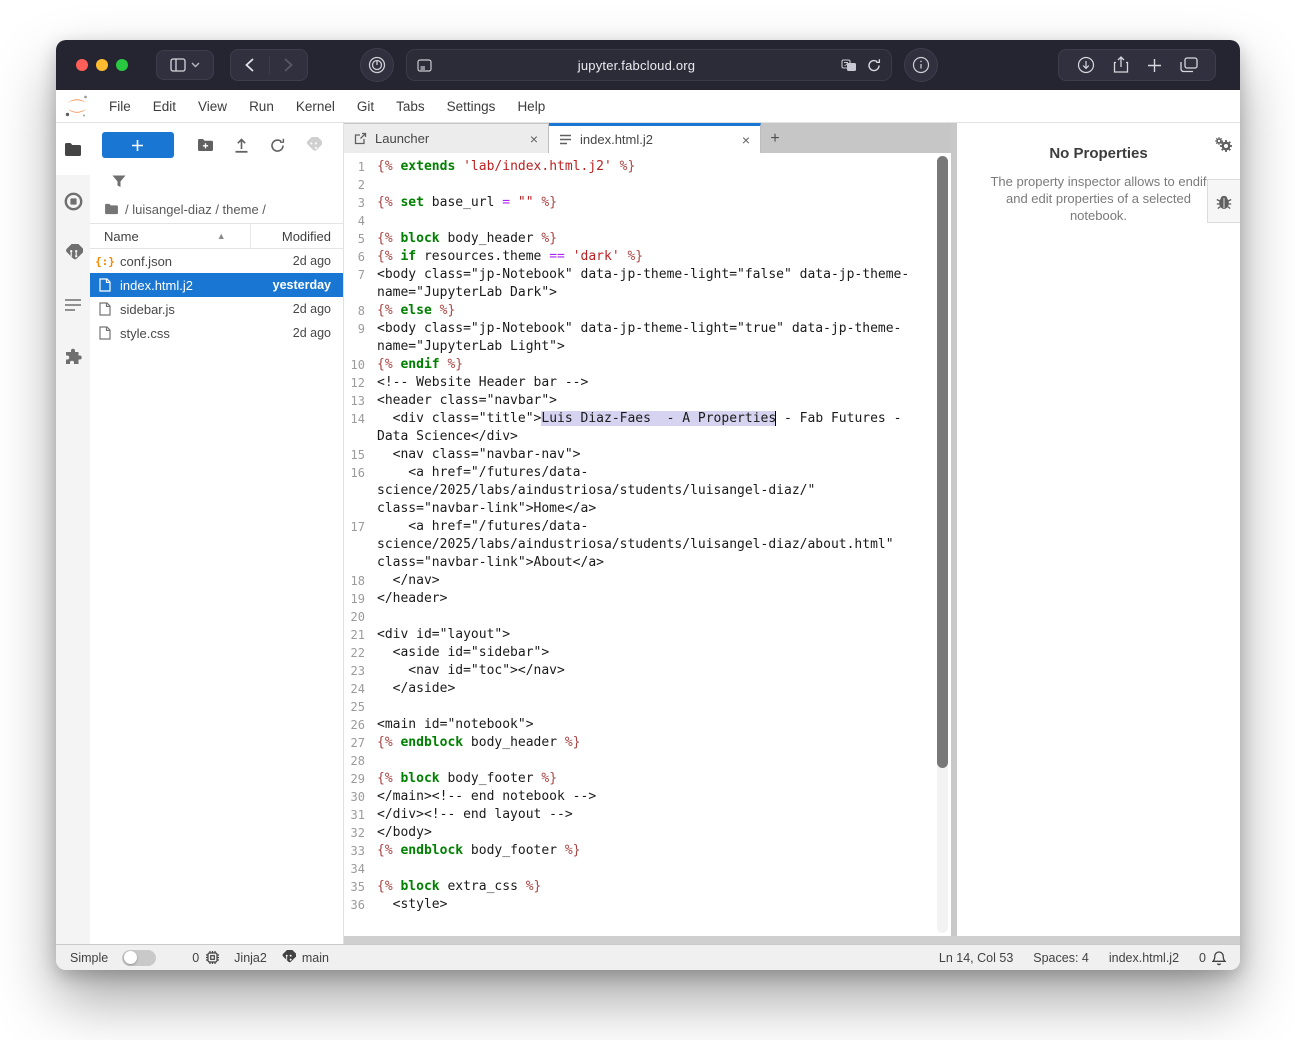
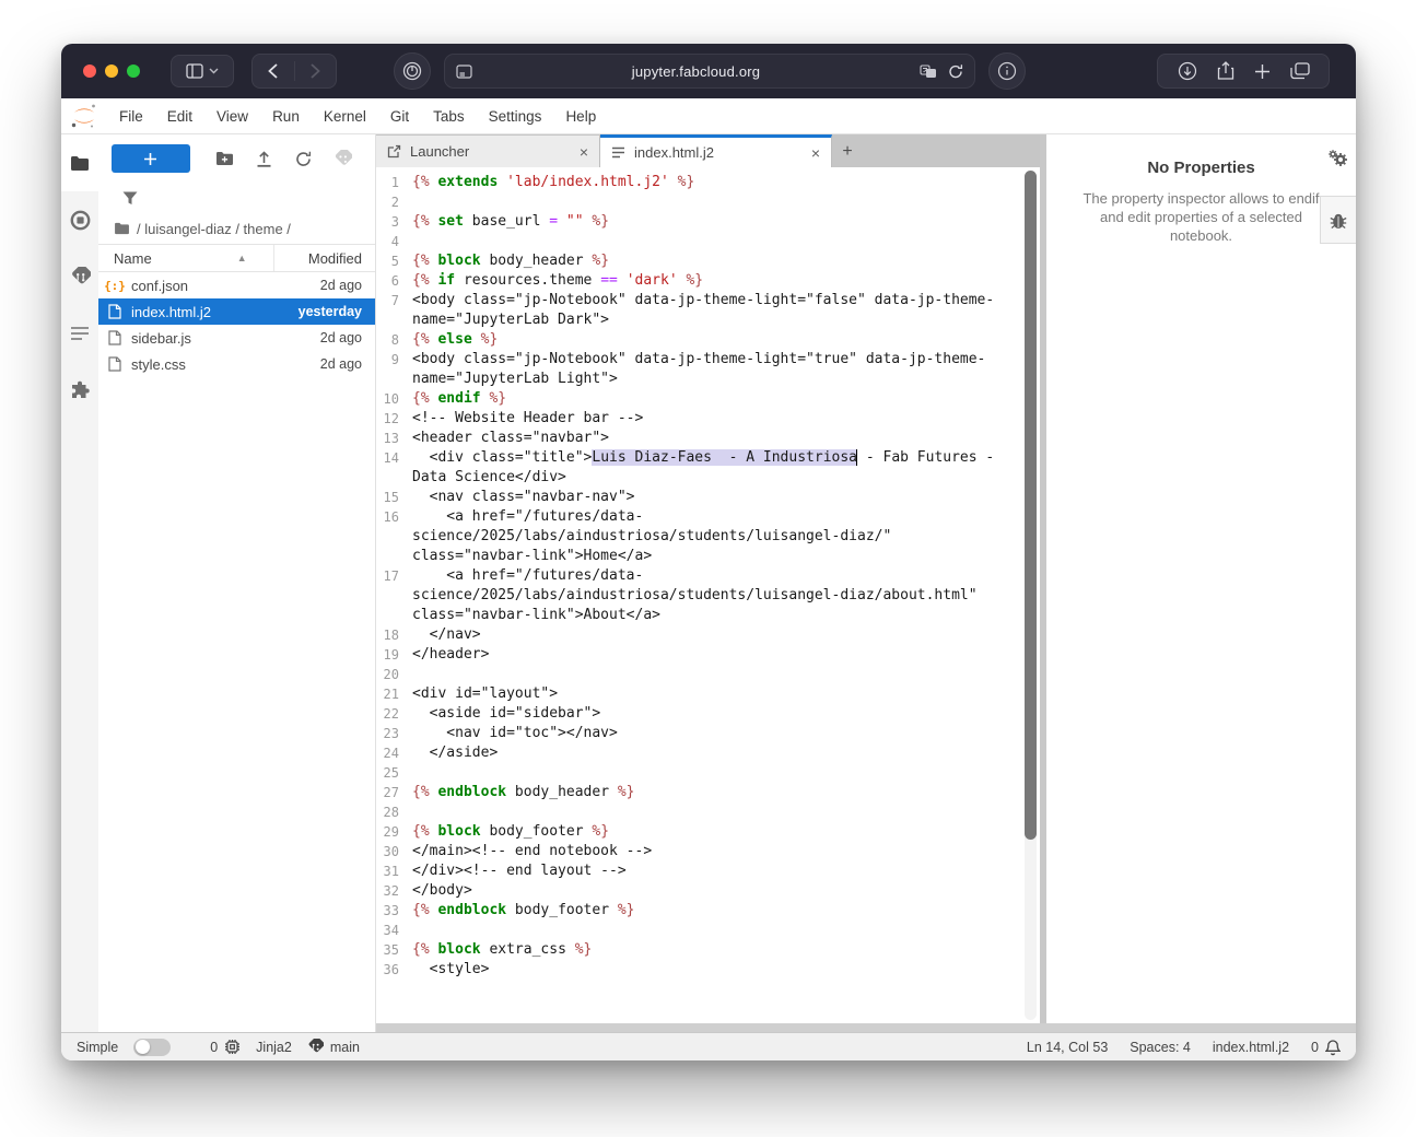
  jupyter.fabcloud.org
  File
  Edit
  View
  Run
  Kernel
  Git
  Tabs
  Settings
  Help
  / luisangel-diaz / theme /
  Name
  ▲
  Modified
  {:}
  conf.json
  2d ago
  index.html.j2
  yesterday
  sidebar.js
  2d ago
  style.css
  2d ago
  Launcher
  ×
  index.html.j2
  ×
  +
  1
  {% extends 'lab/index.html.j2' %}
  2
  3
  {% set base_url = "" %}
  4
  5
  {% block body_header %}
  6
  {% if resources.theme == 'dark' %}
  7
  <body class="jp-Notebook" data-jp-theme-light="false" data-jp-theme-
  name="JupyterLab Dark">
  8
  {% else %}
  9
  <body class="jp-Notebook" data-jp-theme-light="true" data-jp-theme-
  name="JupyterLab Light">
  10
  {% endif %}
  12
  <!-- Website Header bar -->
  13
  <header class="navbar">
  14
- <div class="title">Luis Diaz-Faes - A Properties - Fab Futures -
+ <div class="title">Luis Diaz-Faes - A Industriosa - Fab Futures -
  Data Science</div>
  15
  <nav class="navbar-nav">
  16
  <a href="/futures/data-
  science/2025/labs/aindustriosa/students/luisangel-diaz/"
  class="navbar-link">Home</a>
  17
  <a href="/futures/data-
  science/2025/labs/aindustriosa/students/luisangel-diaz/about.html"
  class="navbar-link">About</a>
  18
  </nav>
  19
  </header>
  20
  21
  <div id="layout">
  22
  <aside id="sidebar">
  23
  <nav id="toc"></nav>
  24
  </aside>
  25
- 26
- <main id="notebook">
  27
  {% endblock body_header %}
  28
  29
  {% block body_footer %}
  30
  </main><!-- end notebook -->
  31
  </div><!-- end layout -->
  32
  </body>
  33
  {% endblock body_footer %}
  34
  35
  {% block extra_css %}
  36
  <style>
  No Properties
  The property inspector allows to endif and edit properties of a selected notebook.
  Simple
  0
  Jinja2
  main
  Ln 14, Col 53
  Spaces: 4
  index.html.j2
  0
